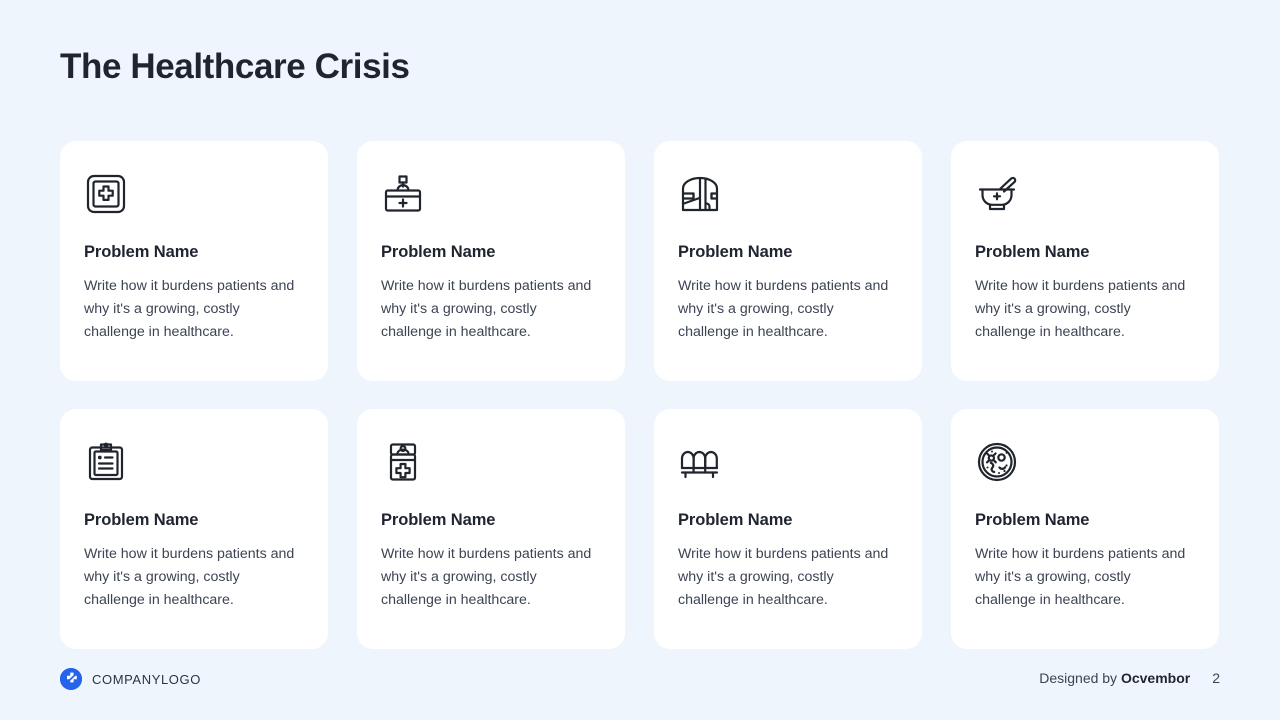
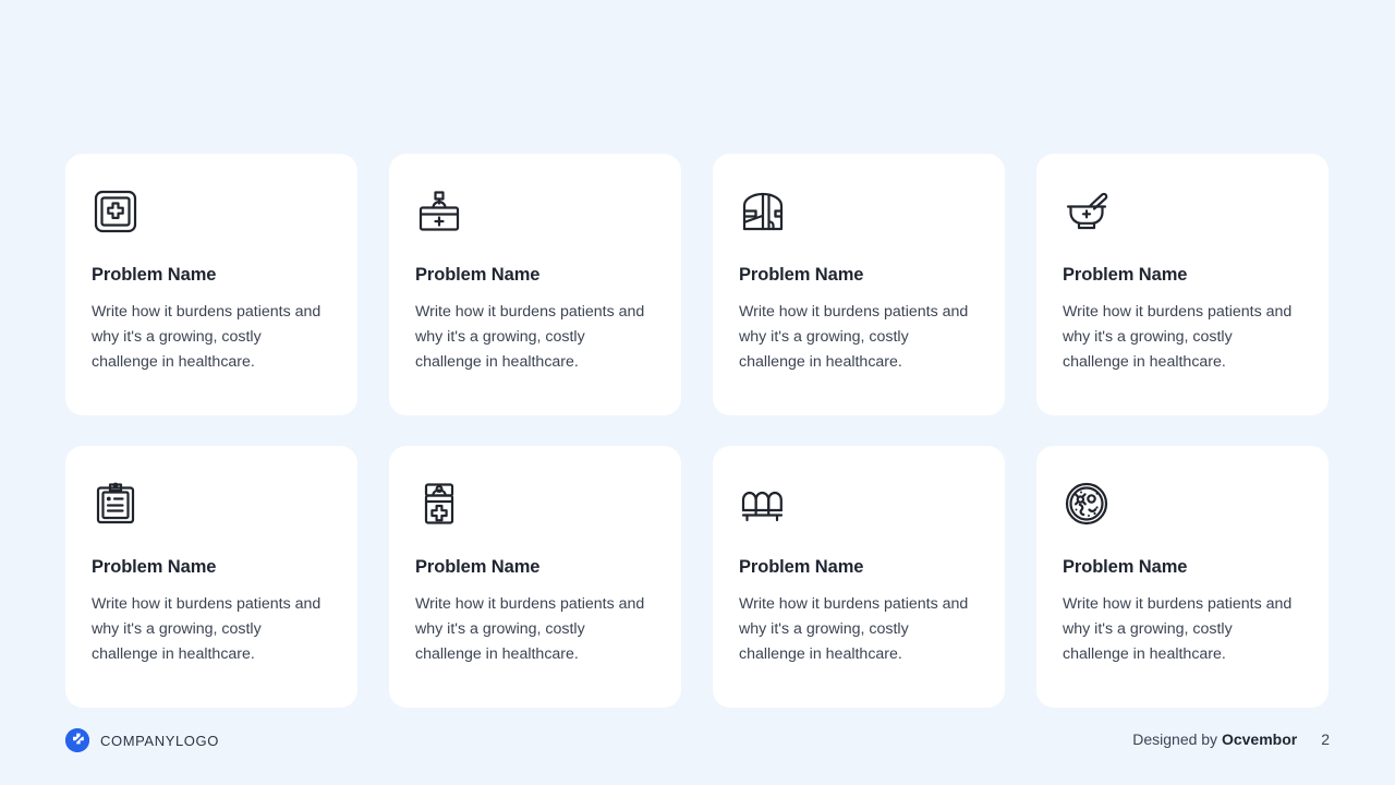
- The Healthcare Crisis
  Problem Name
  Write how it burdens patients and why it's a growing, costly challenge in healthcare.
  Problem Name
  Write how it burdens patients and why it's a growing, costly challenge in healthcare.
  Problem Name
  Write how it burdens patients and why it's a growing, costly challenge in healthcare.
  Problem Name
  Write how it burdens patients and why it's a growing, costly challenge in healthcare.
  Problem Name
  Write how it burdens patients and why it's a growing, costly challenge in healthcare.
  Problem Name
  Write how it burdens patients and why it's a growing, costly challenge in healthcare.
  Problem Name
  Write how it burdens patients and why it's a growing, costly challenge in healthcare.
  Problem Name
  Write how it burdens patients and why it's a growing, costly challenge in healthcare.
  COMPANYLOGO
  Designed by Ocvembor
  2
